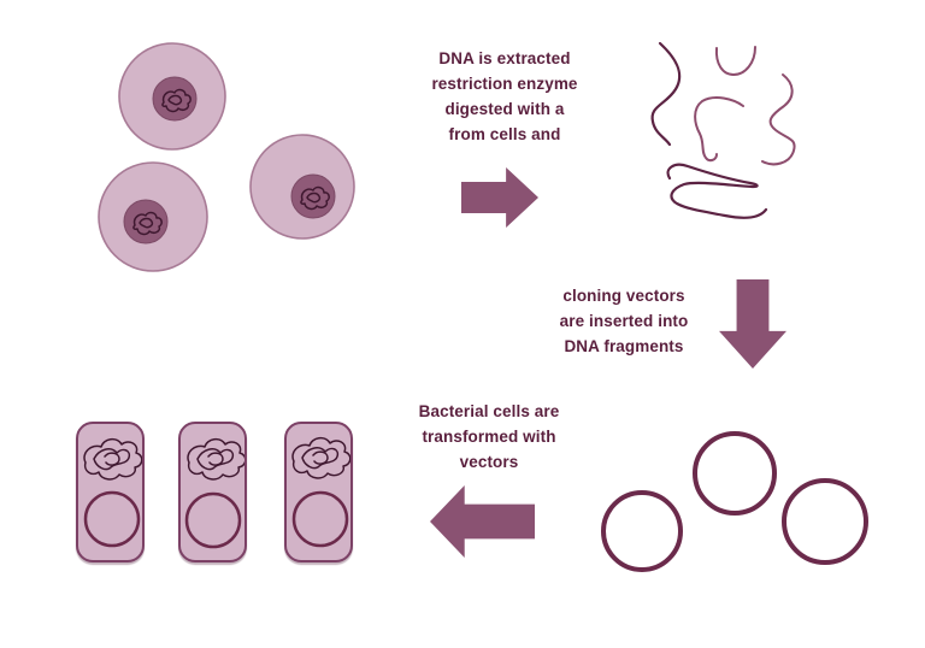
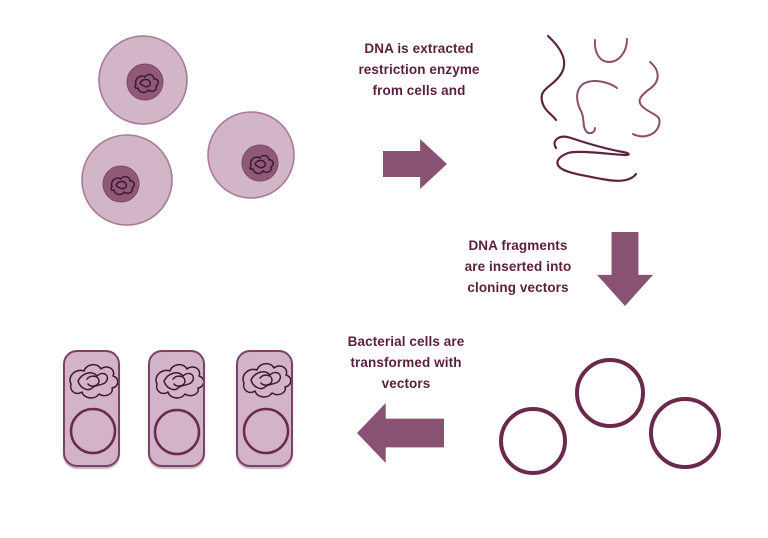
  DNA is extracted
  restriction enzyme
- digested with a
  from cells and
- cloning vectors
+ DNA fragments
  are inserted into
- DNA fragments
+ cloning vectors
  Bacterial cells are
  transformed with
  vectors
